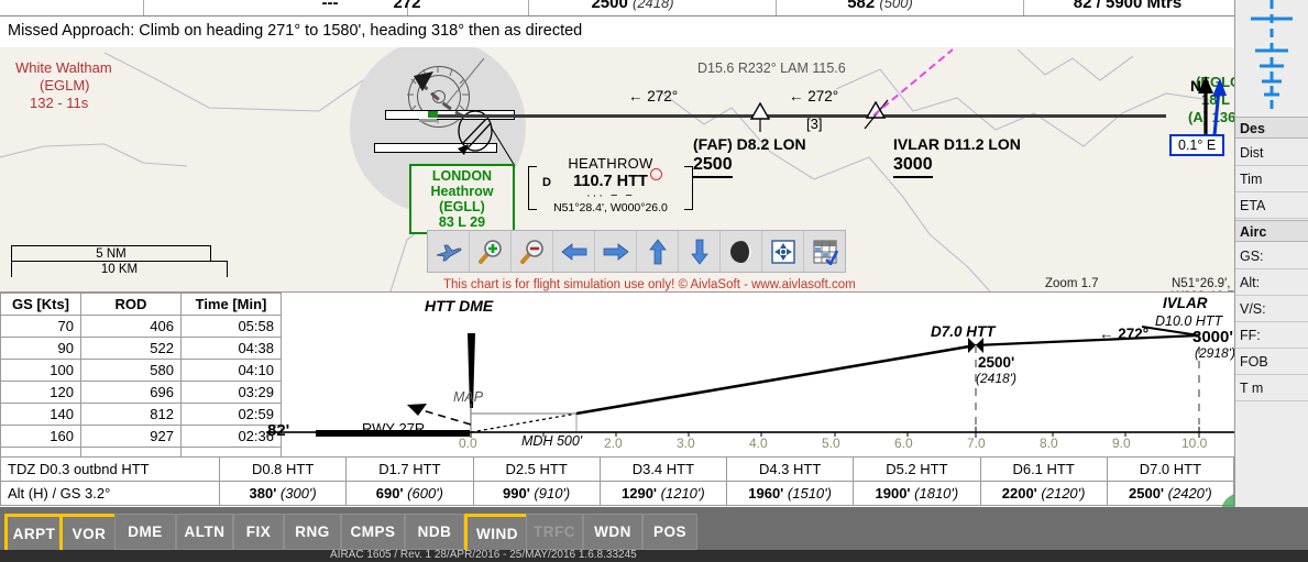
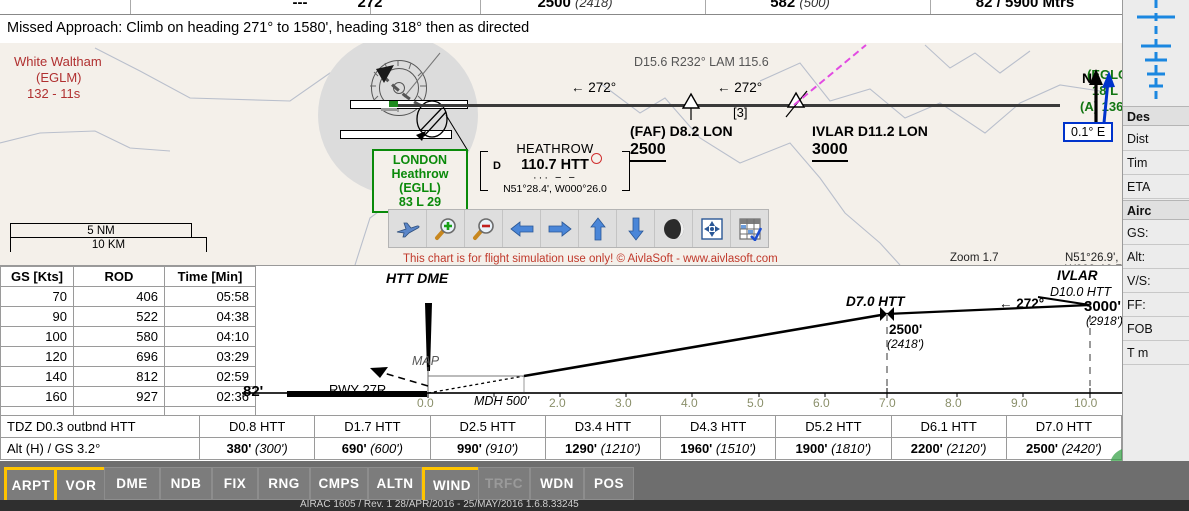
  ---
  272
  2500 (2418)
  582 (500)
  82 / 5900 Mtrs
  Missed Approach: Climb on heading 271° to 1580', heading 318° then as directed
  White Waltham
  (EGLM)
  132 - 11s
  D15.6 R232° LAM 115.6
  ← 272°
  ← 272°
  [3]
  (FAF) D8.2 LON
  2500
  IVLAR D11.2 LON
  3000
  LONDON
  Heathrow
  (EGLL)
  83 L 29
  HEATHROW
  D
  110.7 HTT
  ··· − −
  N51°28.4', W000°26.0
  N
  0.1° E
  5 NM
  10 KM
  This chart is for flight simulation use only! © AivlaSoft - www.aivlasoft.com
  Zoom 1.7
  GS [Kts]	ROD	Time [Min]
  70	406	05:58
  90	522	04:38
  100	580	04:10
  120	696	03:29
  140	812	02:59
  160	927	02:36
  HTT DME
  MAP
  82'
  RWY 27R
  MDH 500'
  D7.0 HTT
  2500'
  (2418')
  ← 272°
  IVLAR
  D10.0 HTT
  3000'
  (2918')
  0.0
  2.0
  3.0
  4.0
  5.0
  6.0
  7.0
  8.0
  9.0
  10.0
  TDZ D0.3 outbnd HTT	D0.8 HTT	D1.7 HTT	D2.5 HTT	D3.4 HTT	D4.3 HTT	D5.2 HTT	D6.1 HTT	D7.0 HTT
  Alt (H) / GS 3.2°	380' (300')	690' (600')	990' (910')	1290' (1210')	1960' (1510')	1900' (1810')	2200' (2120')	2500' (2420')
  ARPT
  VOR
  DME
- ALTN
+ NDB
  FIX
  RNG
  CMPS
- NDB
+ ALTN
  WIND
  TRFC
  WDN
  POS
  AIRAC 1605 / Rev. 1 28/APR/2016 - 25/MAY/2016 1.6.8.33245
  Des
  Dist
  Tim
  ETA
  Airc
  GS:
  Alt:
  V/S:
  FF:
  FOB
  T m
